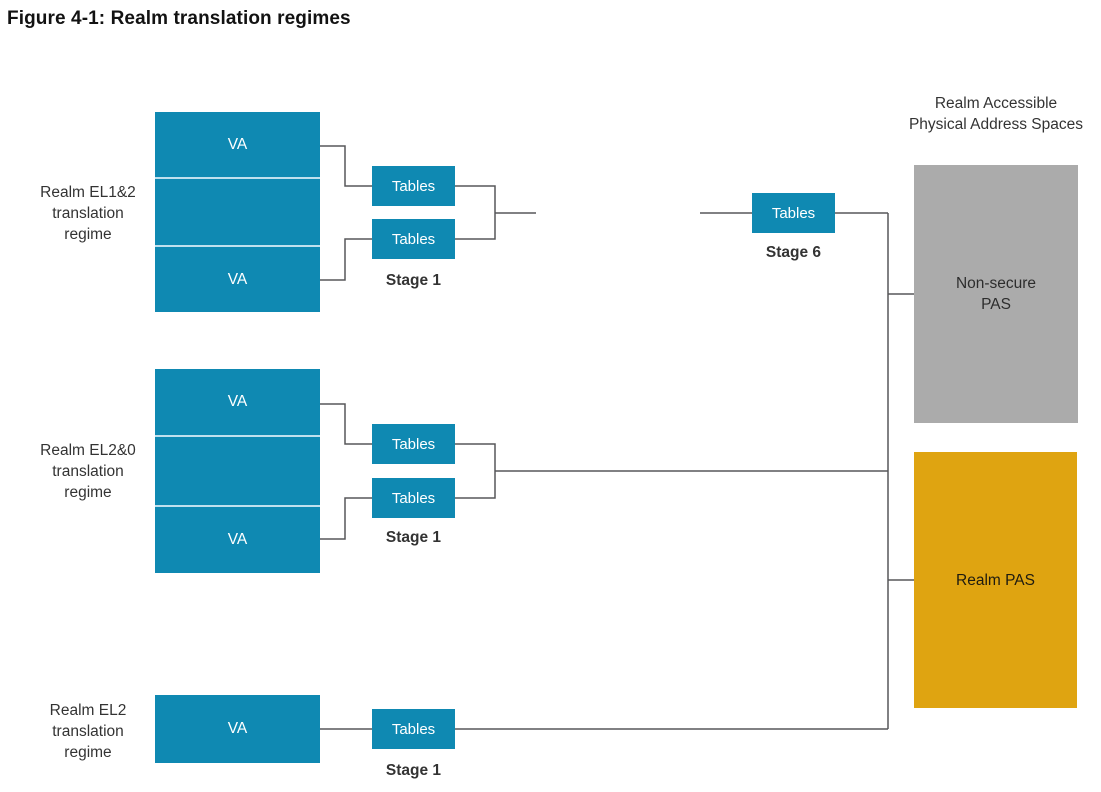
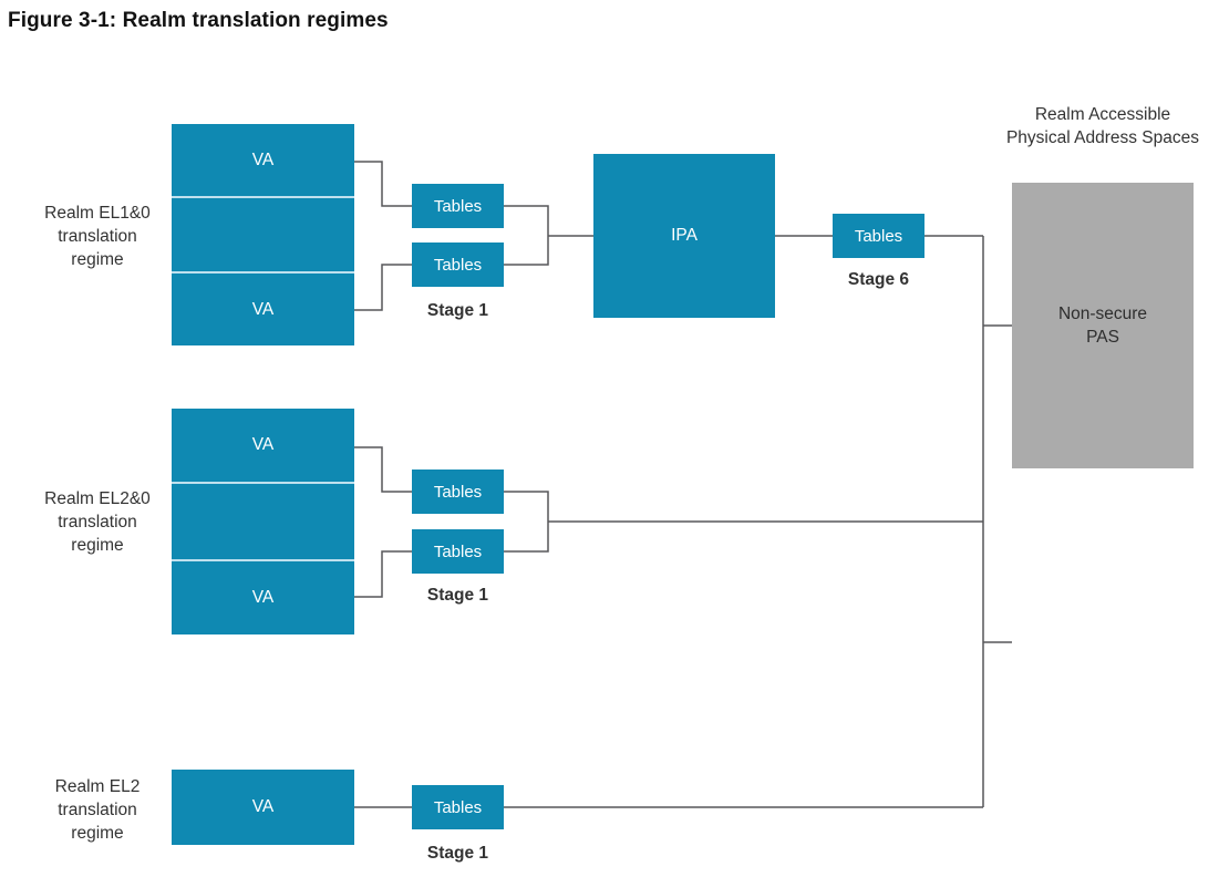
- Figure 4-1: Realm translation regimes
+ Figure 3-1: Realm translation regimes
- Realm EL1&2
+ Realm EL1&0
  translation
  regime
  VA
  VA
  Tables
  Tables
  Stage 1
+ IPA
  Tables
  Stage 6
  Realm EL2&0
  translation
  regime
  VA
  VA
  Tables
  Tables
  Stage 1
  Realm EL2
  translation
  regime
  VA
  Tables
  Stage 1
  Realm Accessible
  Physical Address Spaces
  Non-secure
  PAS
- Realm PAS
